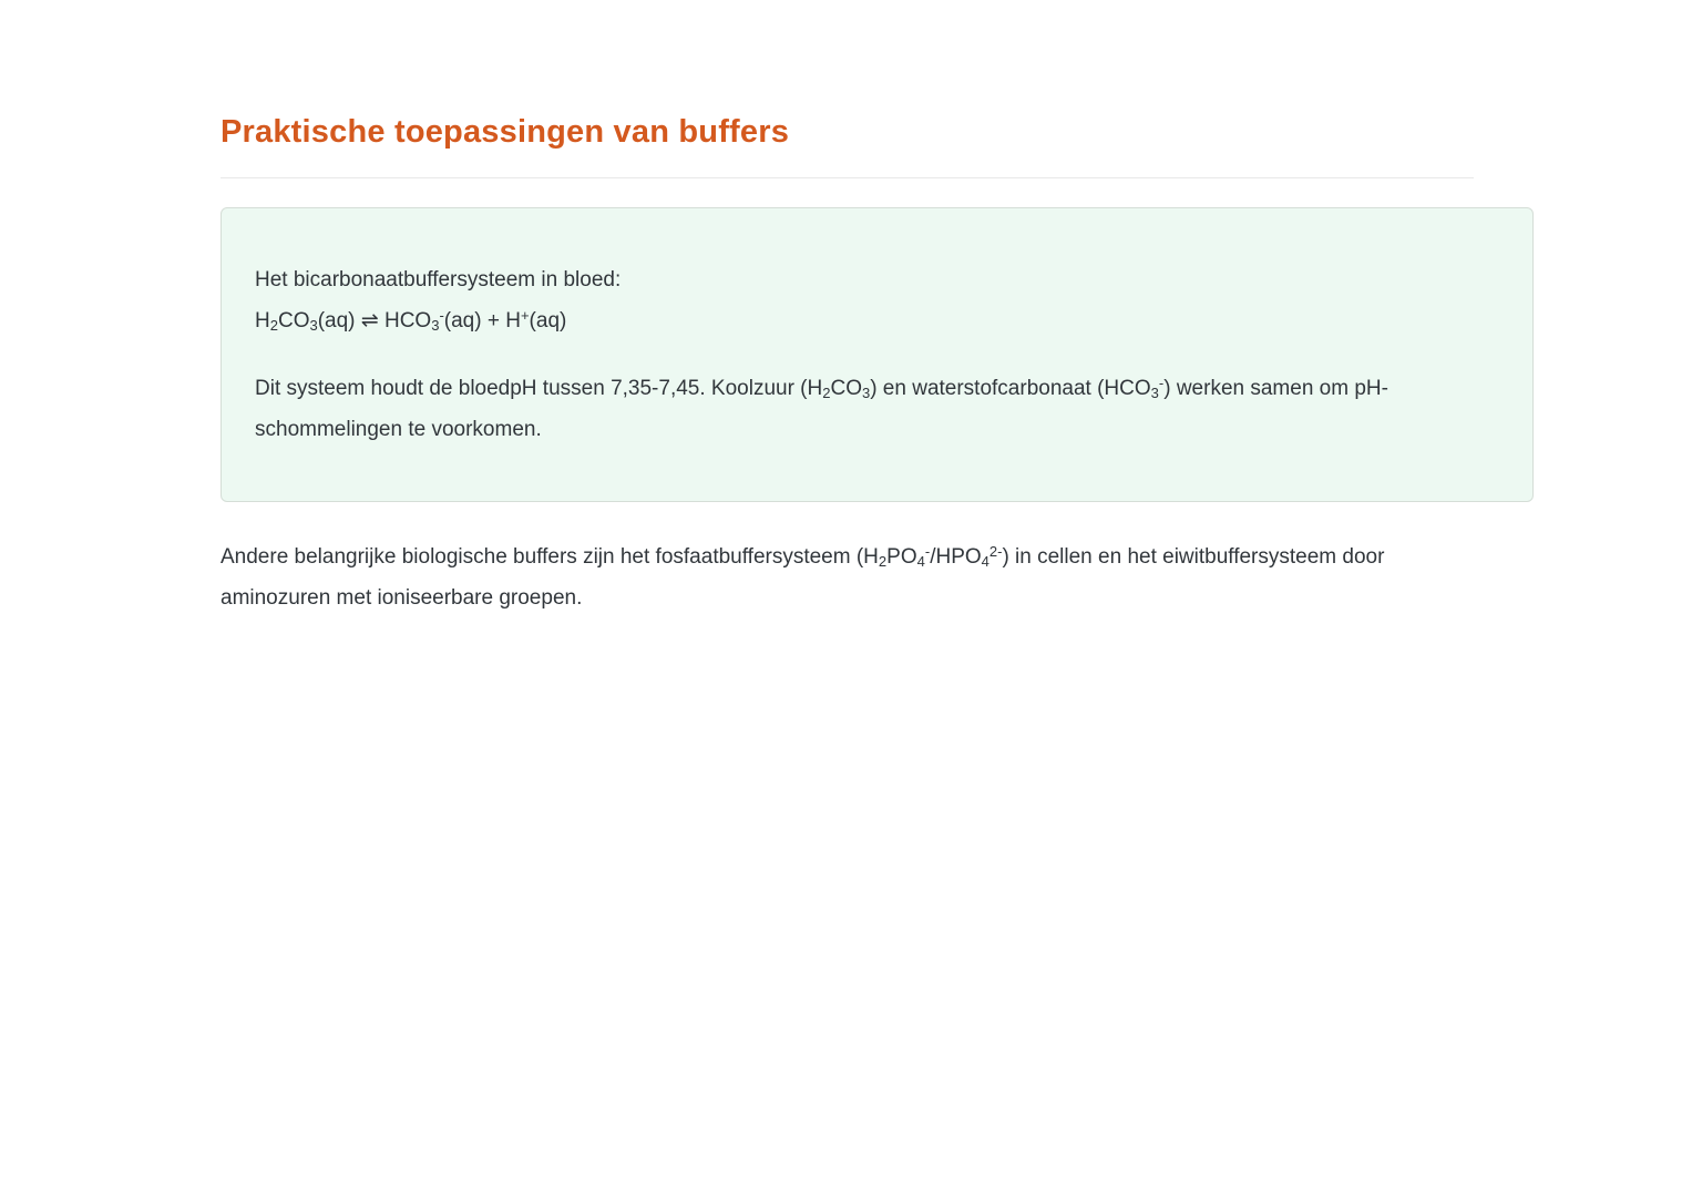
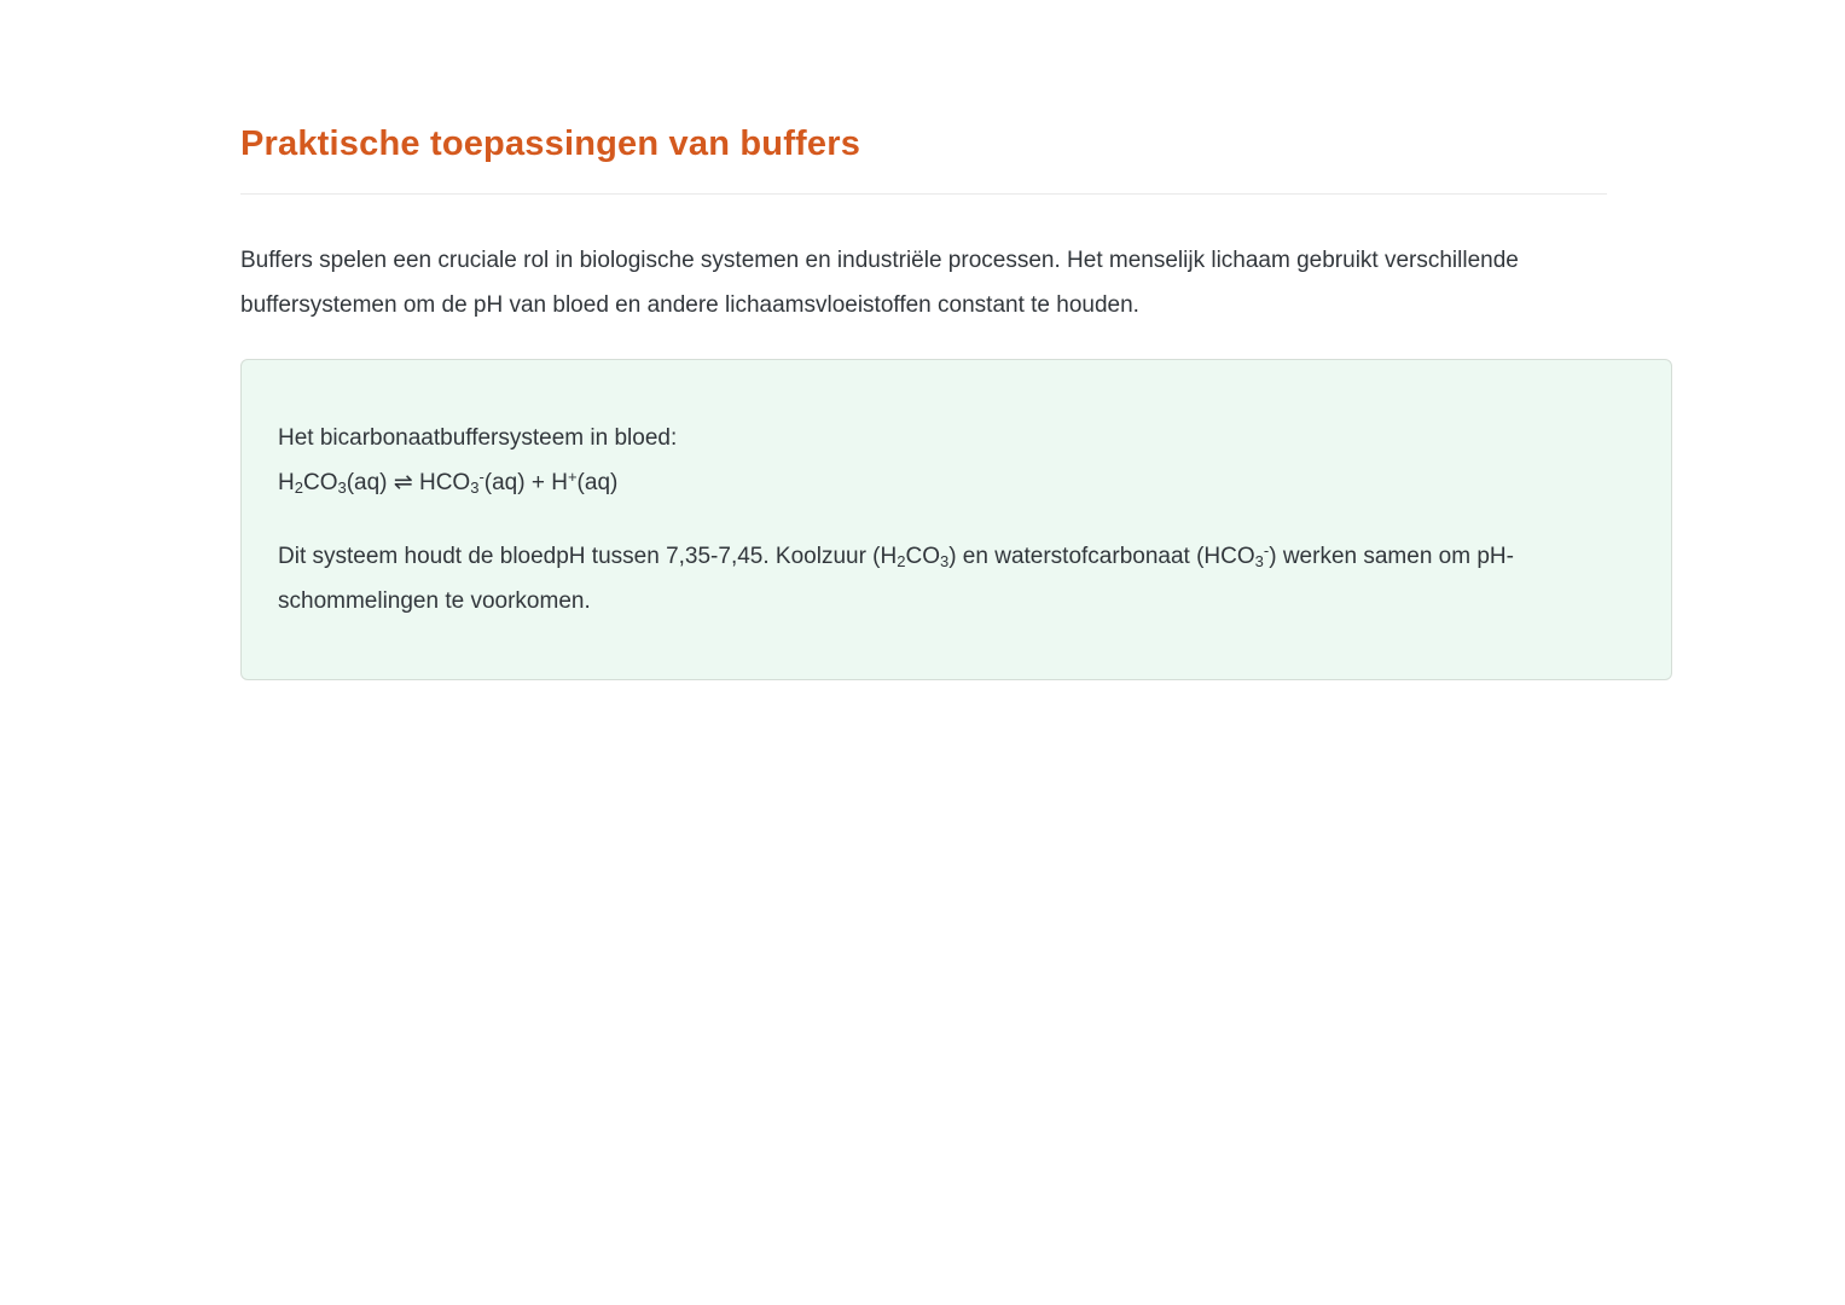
  Praktische toepassingen van buffers
+ Buffers spelen een cruciale rol in biologische systemen en industriële processen. Het menselijk lichaam gebruikt verschillende buffersystemen om de pH van bloed en andere lichaamsvloeistoffen constant te houden.
  Het bicarbonaatbuffersysteem in bloed:
  H2CO3(aq) ⇌ HCO3-(aq) + H+(aq)
  Dit systeem houdt de bloedpH tussen 7,35-7,45. Koolzuur (H2CO3) en waterstofcarbonaat (HCO3-) werken samen om pH-schommelingen te voorkomen.
- Andere belangrijke biologische buffers zijn het fosfaatbuffersysteem (H2PO4-/HPO42-) in cellen en het eiwitbuffersysteem door aminozuren met ioniseerbare groepen.
